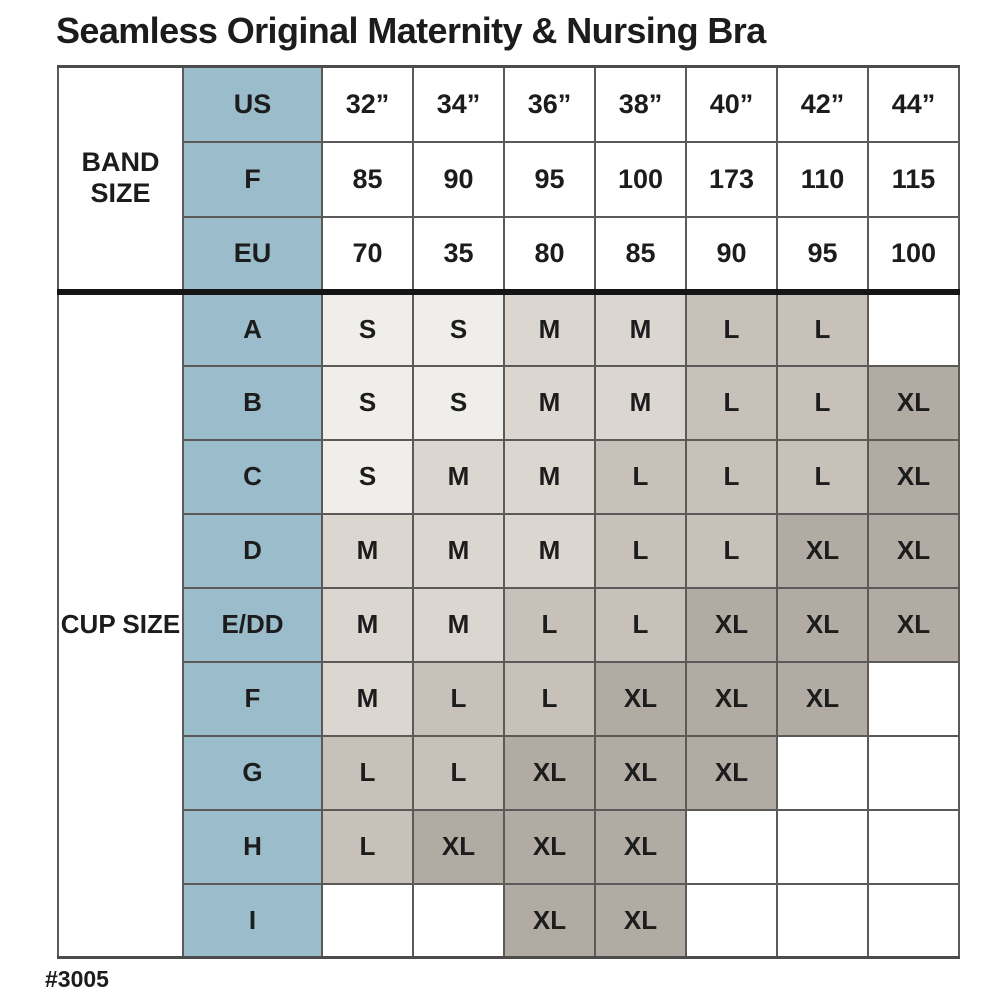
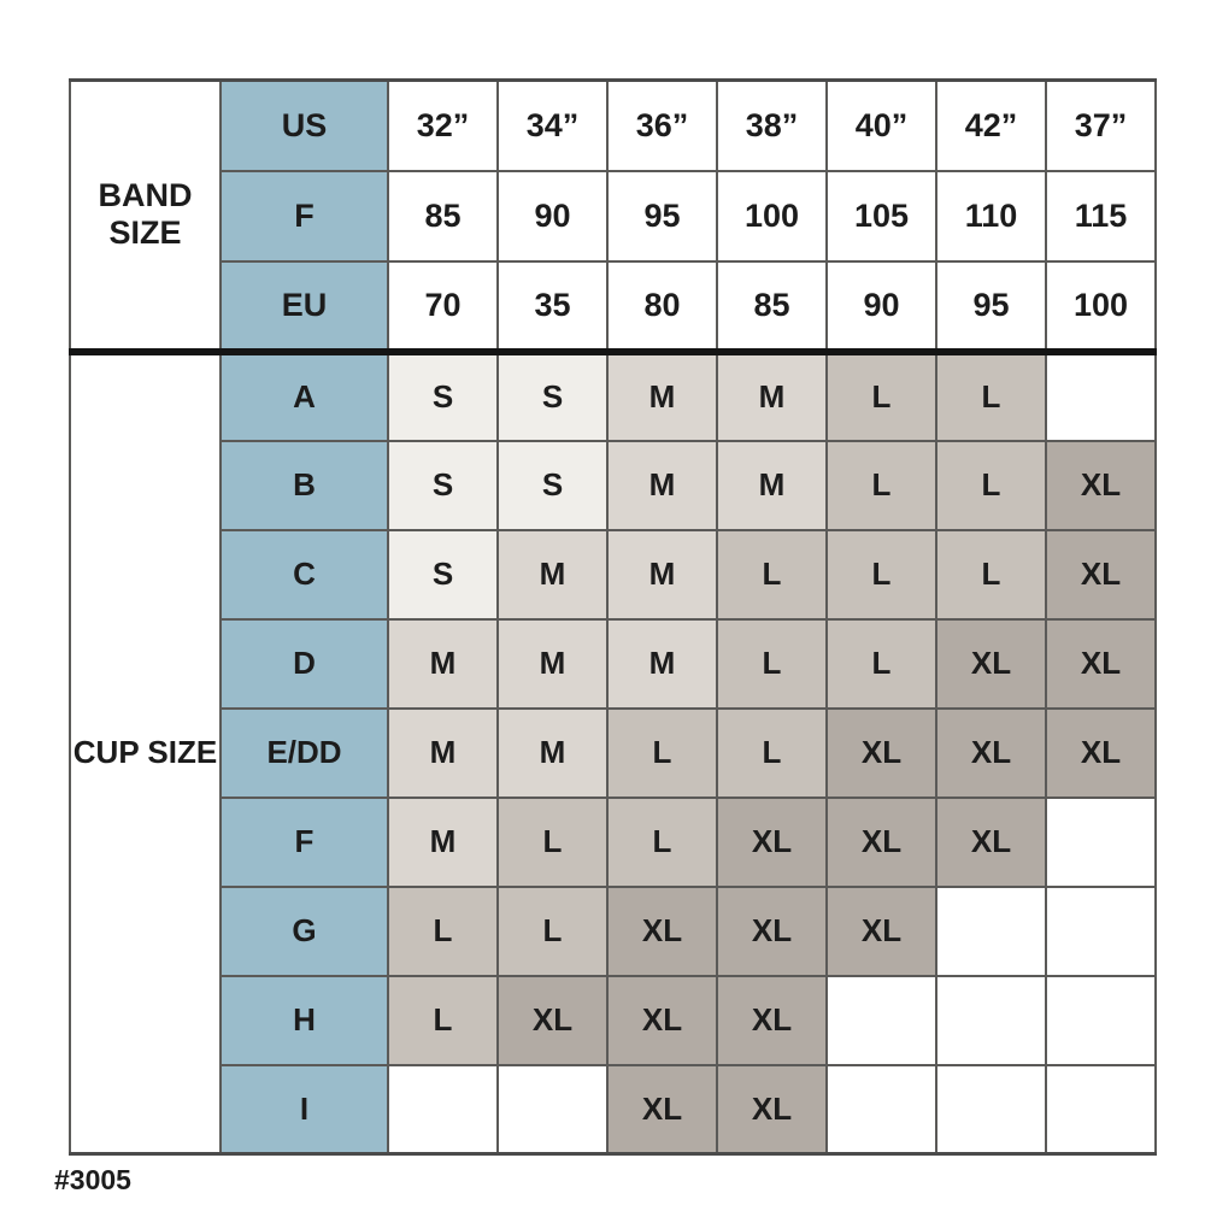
- Seamless Original Maternity & Nursing Bra
- BAND SIZE	US	32”	34”	36”	38”	40”	42”	44”
+ BAND SIZE	US	32”	34”	36”	38”	40”	42”	37”
- F	85	90	95	100	173	110	115
+ F	85	90	95	100	105	110	115
  EU	70	35	80	85	90	95	100
  CUP SIZE	A	S	S	M	M	L	L
  B	S	S	M	M	L	L	XL
  C	S	M	M	L	L	L	XL
  D	M	M	M	L	L	XL	XL
  E/DD	M	M	L	L	XL	XL	XL
  F	M	L	L	XL	XL	XL
  G	L	L	XL	XL	XL
  H	L	XL	XL	XL
  I			XL	XL
  #3005
